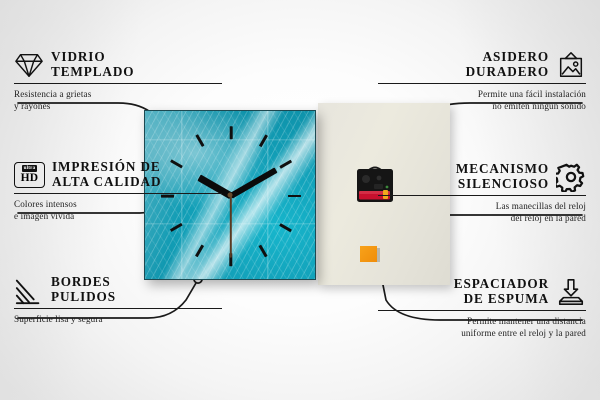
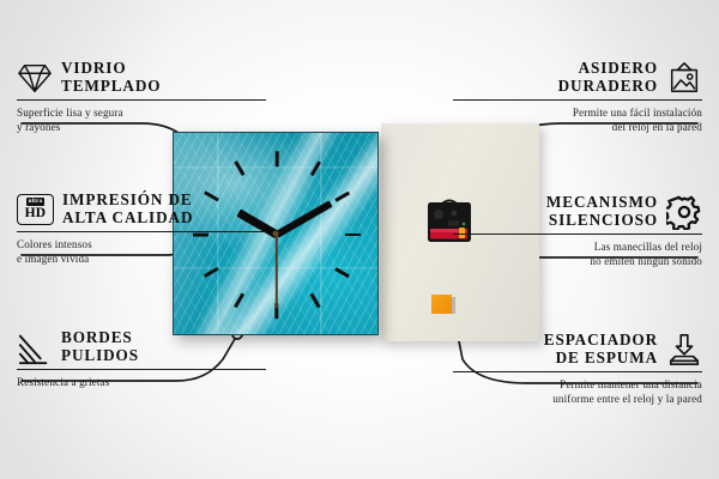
  VIDRIO
  TEMPLADO
- Resistencia a grietas
+ Superficie lisa y segura
  y rayones
  HD
  IMPRESIÓN DE
  ALTA CALIDAD
  Colores intensos
  e imagen vívida
  BORDES
  PULIDOS
- Superficie lisa y segura
+ Resistencia a grietas
  ASIDERO
  DURADERO
  Permite una fácil instalación
- no emiten ningún sonido
+ del reloj en la pared
  MECANISMO
  SILENCIOSO
  Las manecillas del reloj
- del reloj en la pared
+ no emiten ningún sonido
  ESPACIADOR
  DE ESPUMA
  Permite mantener una distancia
  uniforme entre el reloj y la pared
